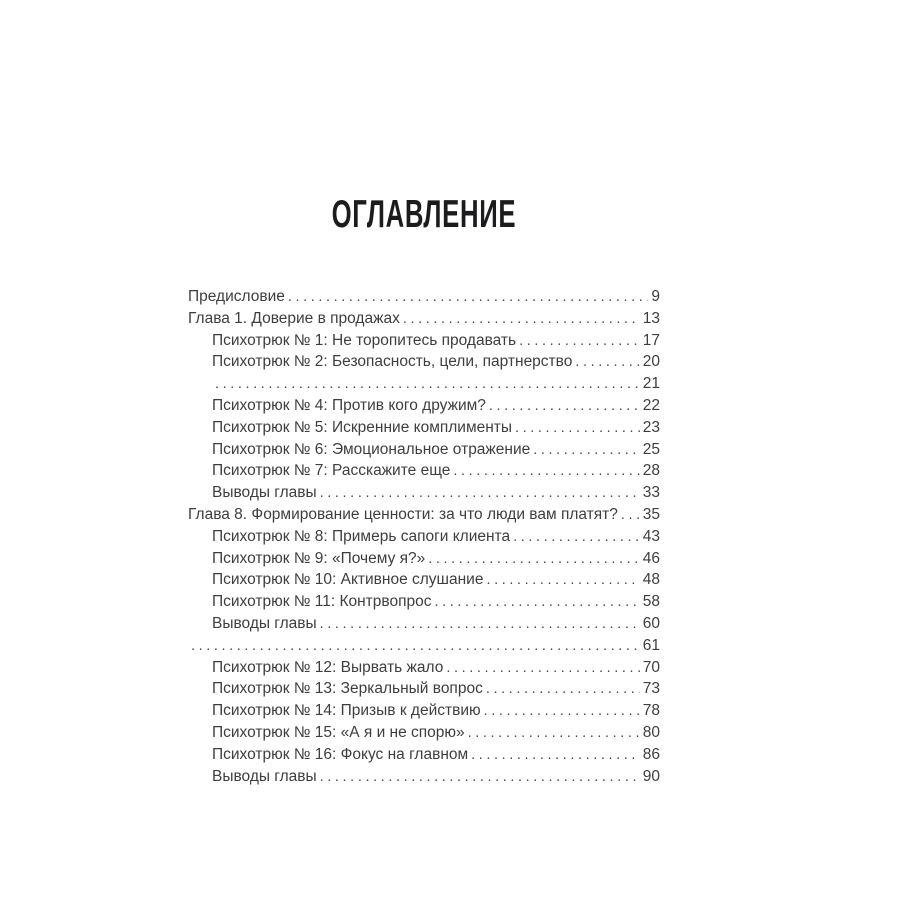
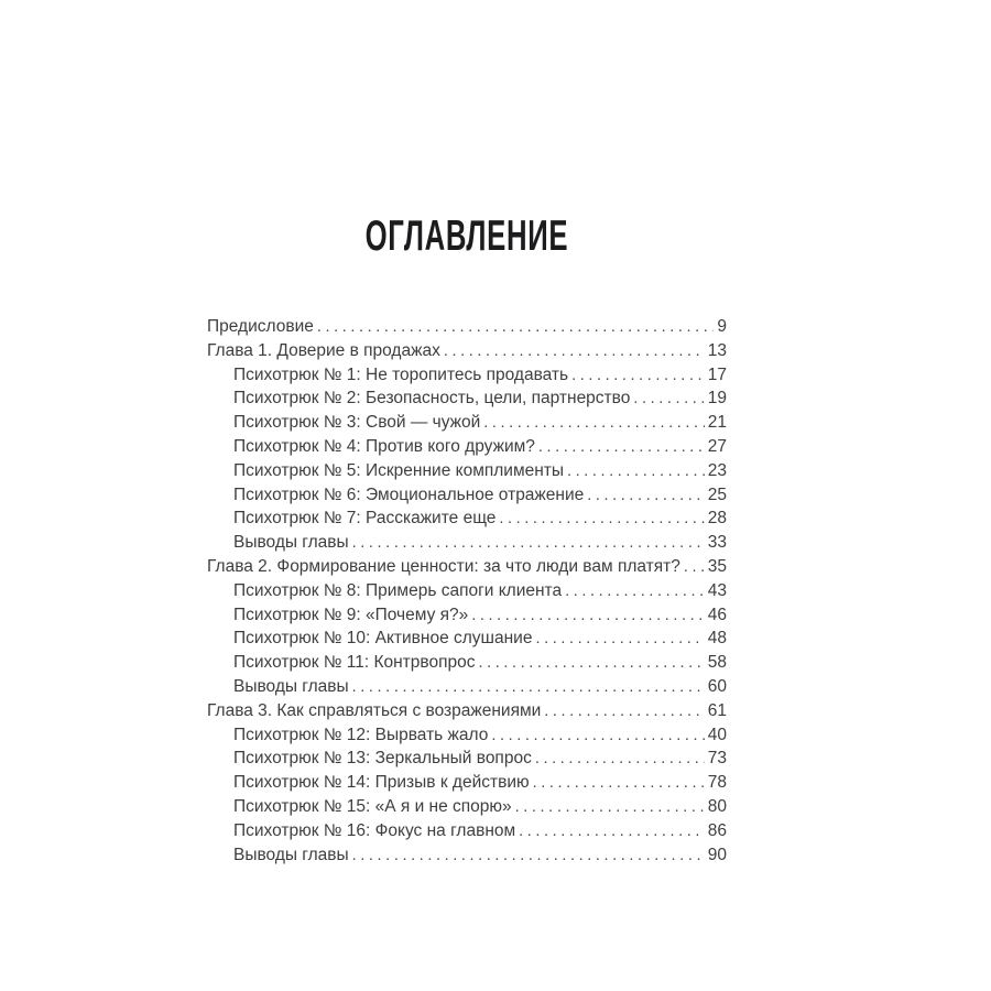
  ОГЛАВЛЕНИЕ
  Предисловие
  9
  Глава 1. Доверие в продажах
  13
  Психотрюк № 1: Не торопитесь продавать
  17
  Психотрюк № 2: Безопасность, цели, партнерство
- 20
+ 19
+ Психотрюк № 3: Свой — чужой
  21
  Психотрюк № 4: Против кого дружим?
- 22
+ 27
  Психотрюк № 5: Искренние комплименты
  23
  Психотрюк № 6: Эмоциональное отражение
  25
  Психотрюк № 7: Расскажите еще
  28
  Выводы главы
  33
- Глава 8. Формирование ценности: за что люди вам платят?
+ Глава 2. Формирование ценности: за что люди вам платят?
  35
  Психотрюк № 8: Примерь сапоги клиента
  43
  Психотрюк № 9: «Почему я?»
  46
  Психотрюк № 10: Активное слушание
  48
  Психотрюк № 11: Контрвопрос
  58
  Выводы главы
  60
+ Глава 3. Как справляться с возражениями
  61
  Психотрюк № 12: Вырвать жало
- 70
+ 40
  Психотрюк № 13: Зеркальный вопрос
  73
  Психотрюк № 14: Призыв к действию
  78
  Психотрюк № 15: «А я и не спорю»
  80
  Психотрюк № 16: Фокус на главном
  86
  Выводы главы
  90
